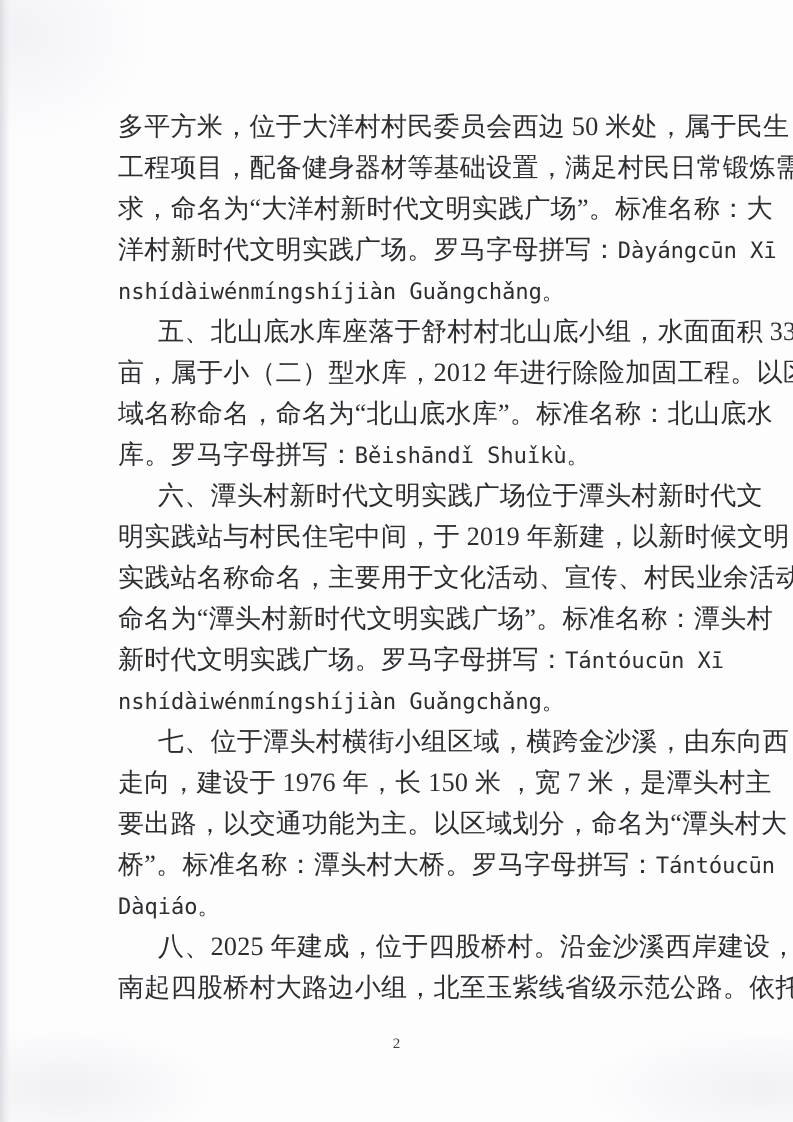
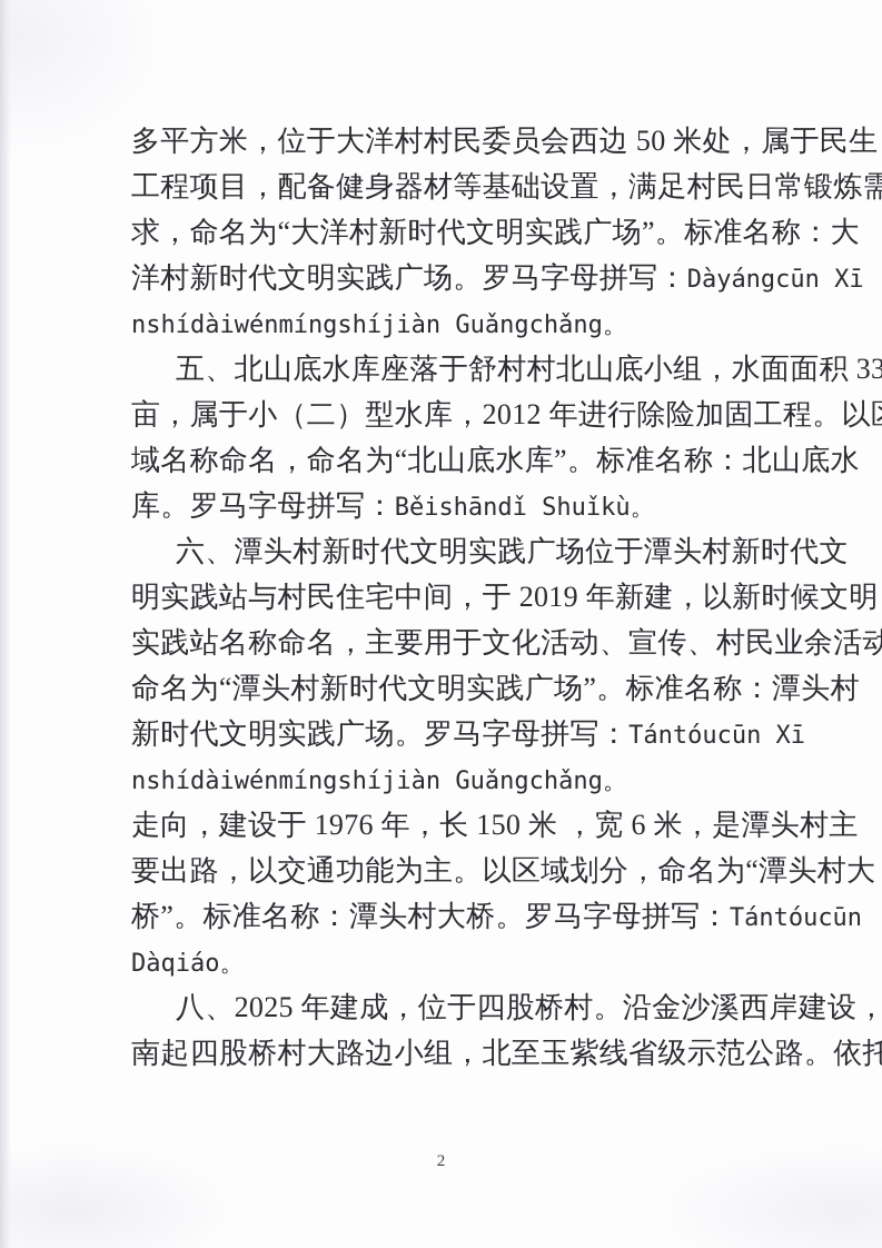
  多平方米，位于大洋村村民委员会西边 50 米处，属于民生
  工程项目，配备健身器材等基础设置，满足村民日常锻炼需
  求，命名为“大洋村新时代文明实践广场”。标准名称：大
  洋村新时代文明实践广场。罗马字母拼写：Dàyángcūn Xī
  nshídàiwénmíngshíjiàn Guǎngchǎng。
  五、北山底水库座落于舒村村北山底小组，水面面积 33
  亩，属于小（二）型水库，2012 年进行除险加固工程。以
  域名称命名，命名为“北山底水库”。标准名称：北山底水
  库。罗马字母拼写：Běishāndǐ Shuǐkù。
  六、潭头村新时代文明实践广场位于潭头村新时代文
  明实践站与村民住宅中间，于 2019 年新建，以新时候文明
  实践站名称命名，主要用于文化活动、宣传、村民业余活动
  命名为“潭头村新时代文明实践广场”。标准名称：潭头村
  新时代文明实践广场。罗马字母拼写：Tántóucūn Xī
  nshídàiwénmíngshíjiàn Guǎngchǎng。
- 七、位于潭头村横街小组区域，横跨金沙溪，由东向西
- 走向，建设于 1976 年，长 150 米 ，宽 7 米，是潭头村主
+ 走向，建设于 1976 年，长 150 米 ，宽 6 米，是潭头村主
  要出路，以交通功能为主。以区域划分，命名为“潭头村大
  桥”。标准名称：潭头村大桥。罗马字母拼写：Tántóucūn
  Dàqiáo。
  八、2025 年建成，位于四股桥村。沿金沙溪西岸建设，
  南起四股桥村大路边小组，北至玉紫线省级示范公路。依托
  2
